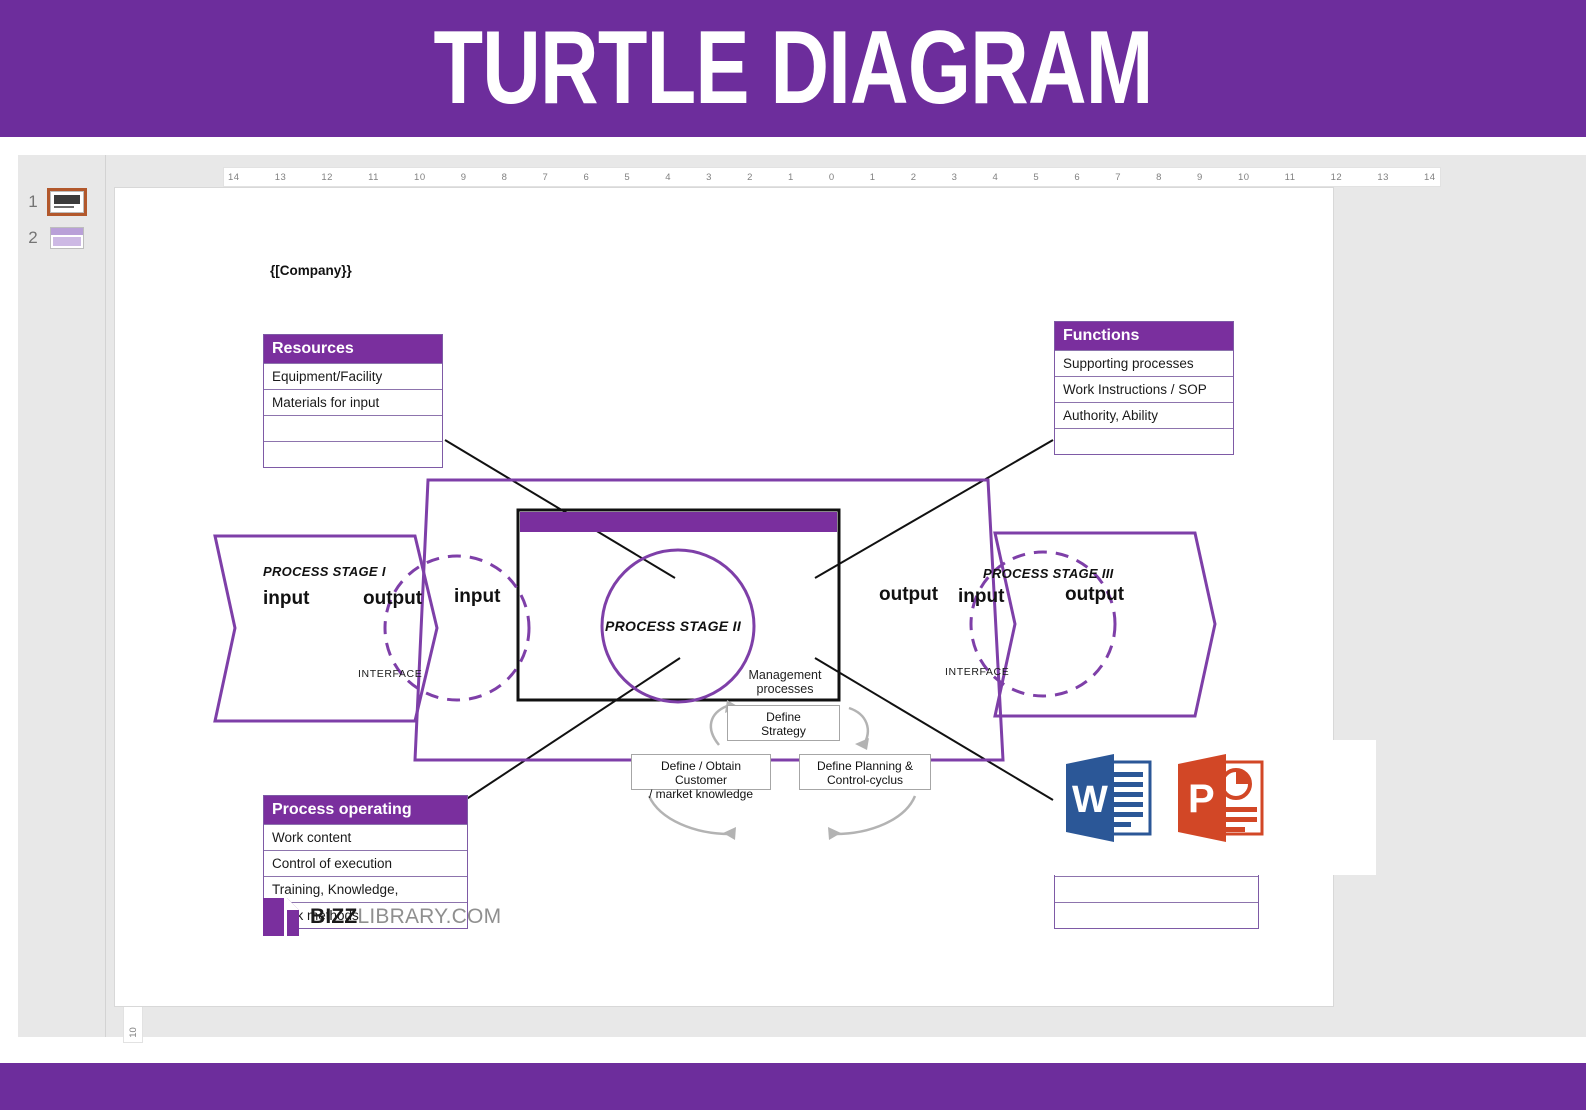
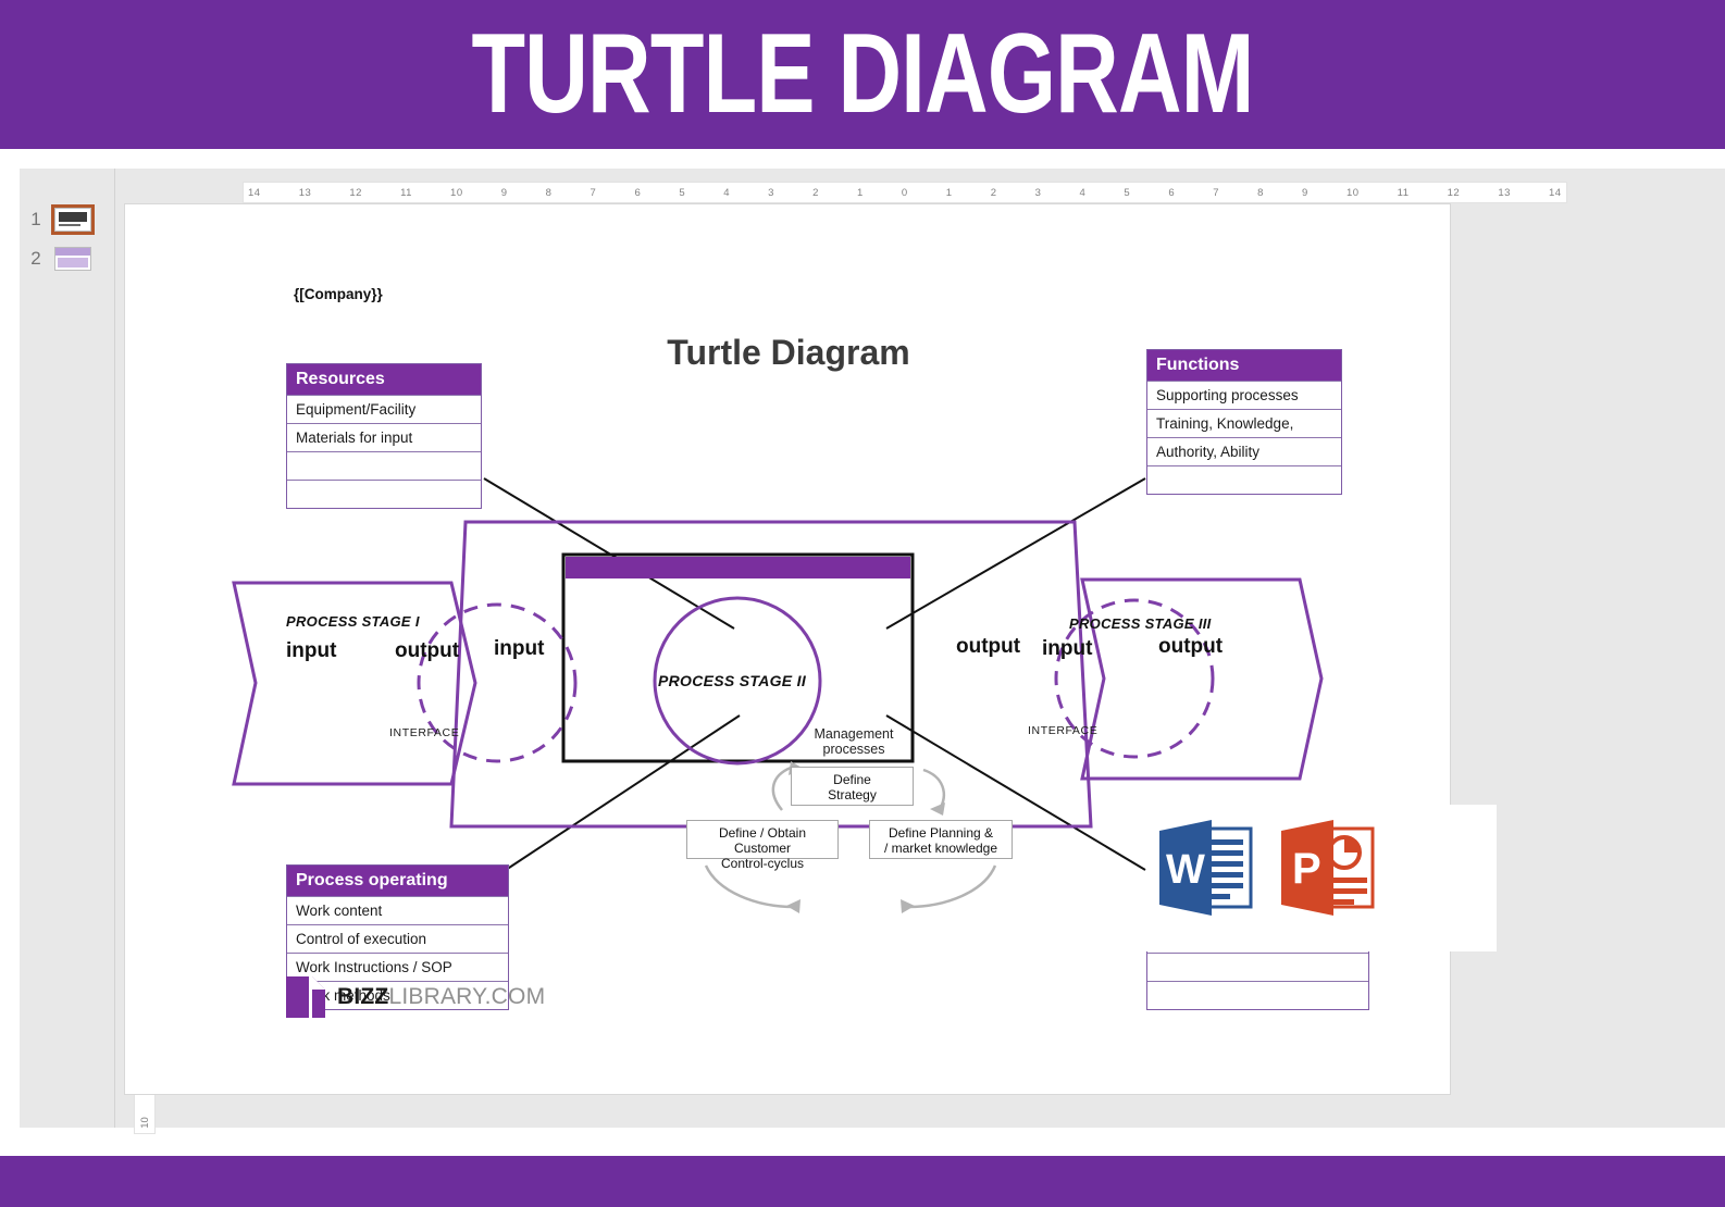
  TURTLE DIAGRAM
  1
  2
  14
  13
  12
  11
  10
  9
  8
  7
  6
  5
  4
  3
  2
  1
  0
  1
  2
  3
  4
  5
  6
  7
  8
  9
  10
  11
  12
  13
  14
  {[Company}}
+ Turtle Diagram
  PROCESS STAGE I
  input
  output
  INTERFACE
  input
  PROCESS STAGE II
  output
  PROCESS STAGE III
  input
  output
  INTERFACE
  Resources
  Equipment/Facility
  Materials for input
  Functions
  Supporting processes
- Work Instructions / SOP
+ Training, Knowledge,
  Authority, Ability
  Process operating
  Work content
  Control of execution
- Training, Knowledge,
+ Work Instructions / SOP
  k methods
  Management
  processes
  Define
  Strategy
  Define Planning &
- Control-cyclus
+ / market knowledge
  Define / Obtain Customer
- / market knowledge
+ Control-cyclus
  BIZZLIBRARY.COM
  W
  P
